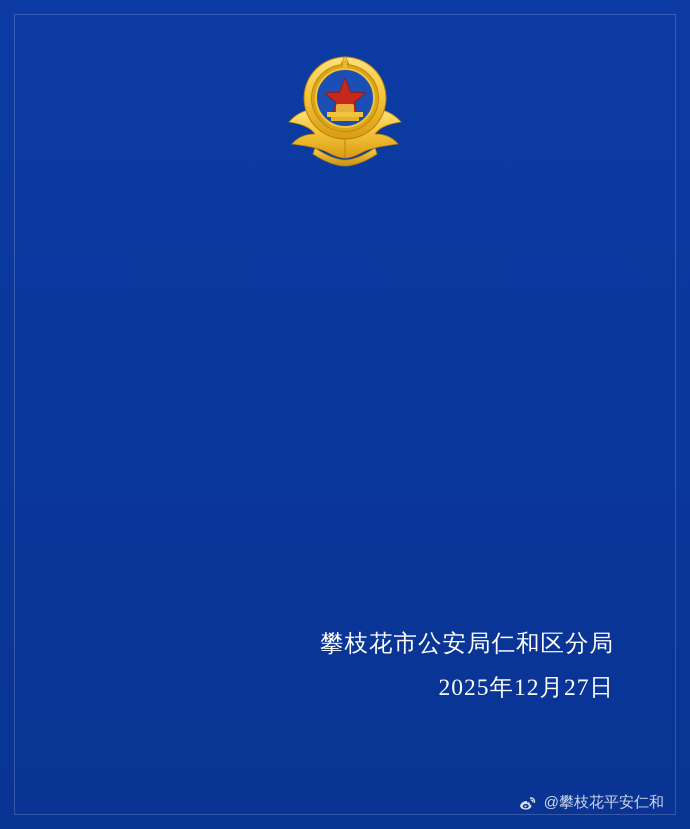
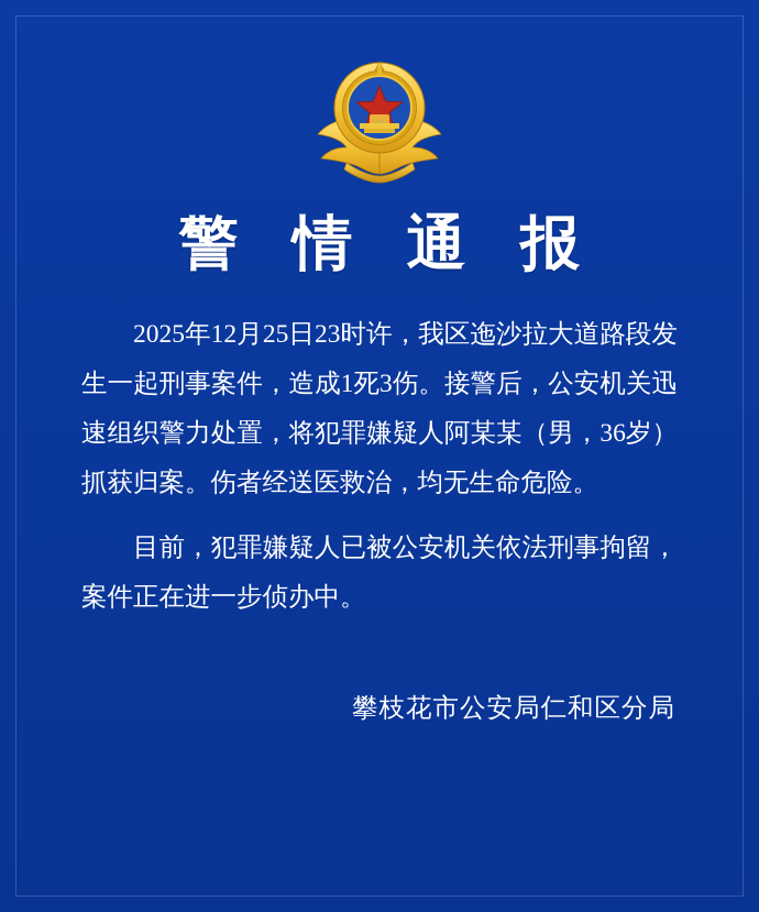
+ 警 情 通 报
+ 2025年12月25日23时许，我区迤沙拉大道路段发生一起刑事案件，造成1死3伤。接警后，公安机关迅速组织警力处置，将犯罪嫌疑人阿某某（男，36岁）抓获归案。伤者经送医救治，均无生命危险。
+ 目前，犯罪嫌疑人已被公安机关依法刑事拘留，案件正在进一步侦办中。
  攀枝花市公安局仁和区分局
- 2025年12月27日
- @攀枝花平安仁和
